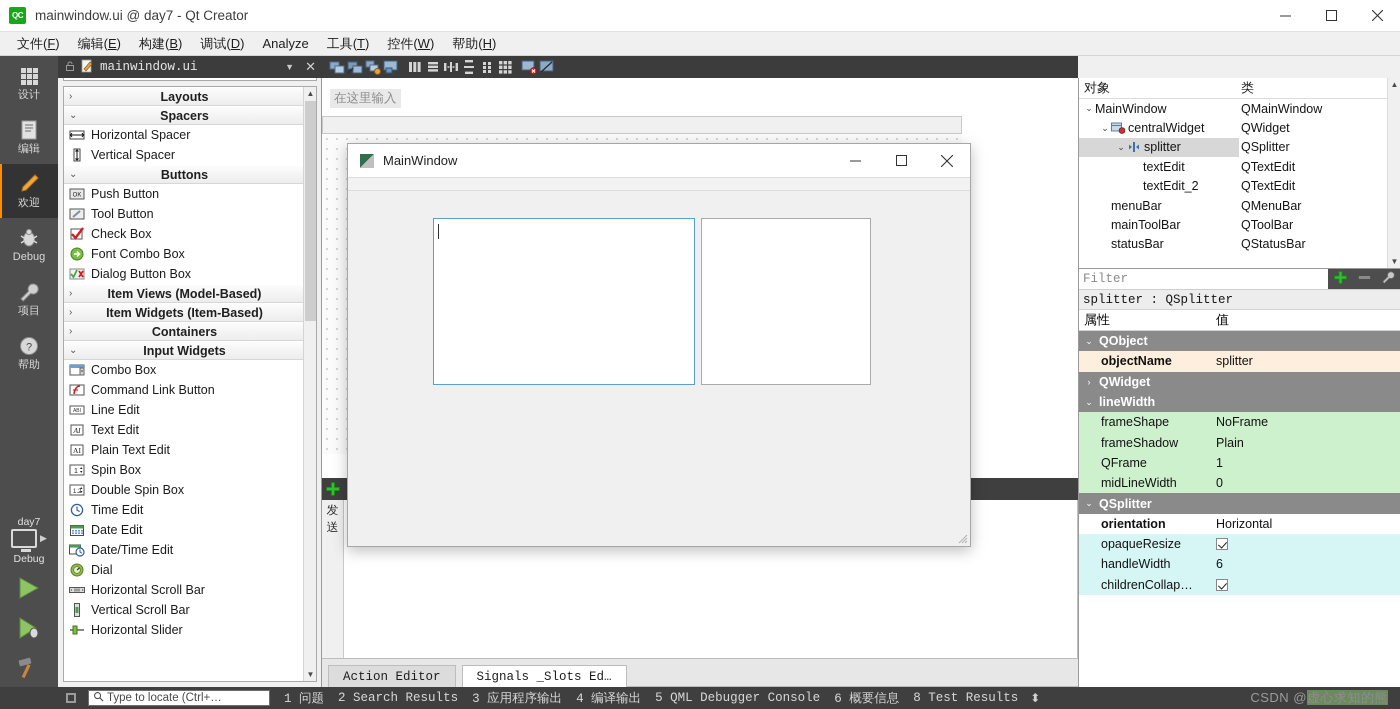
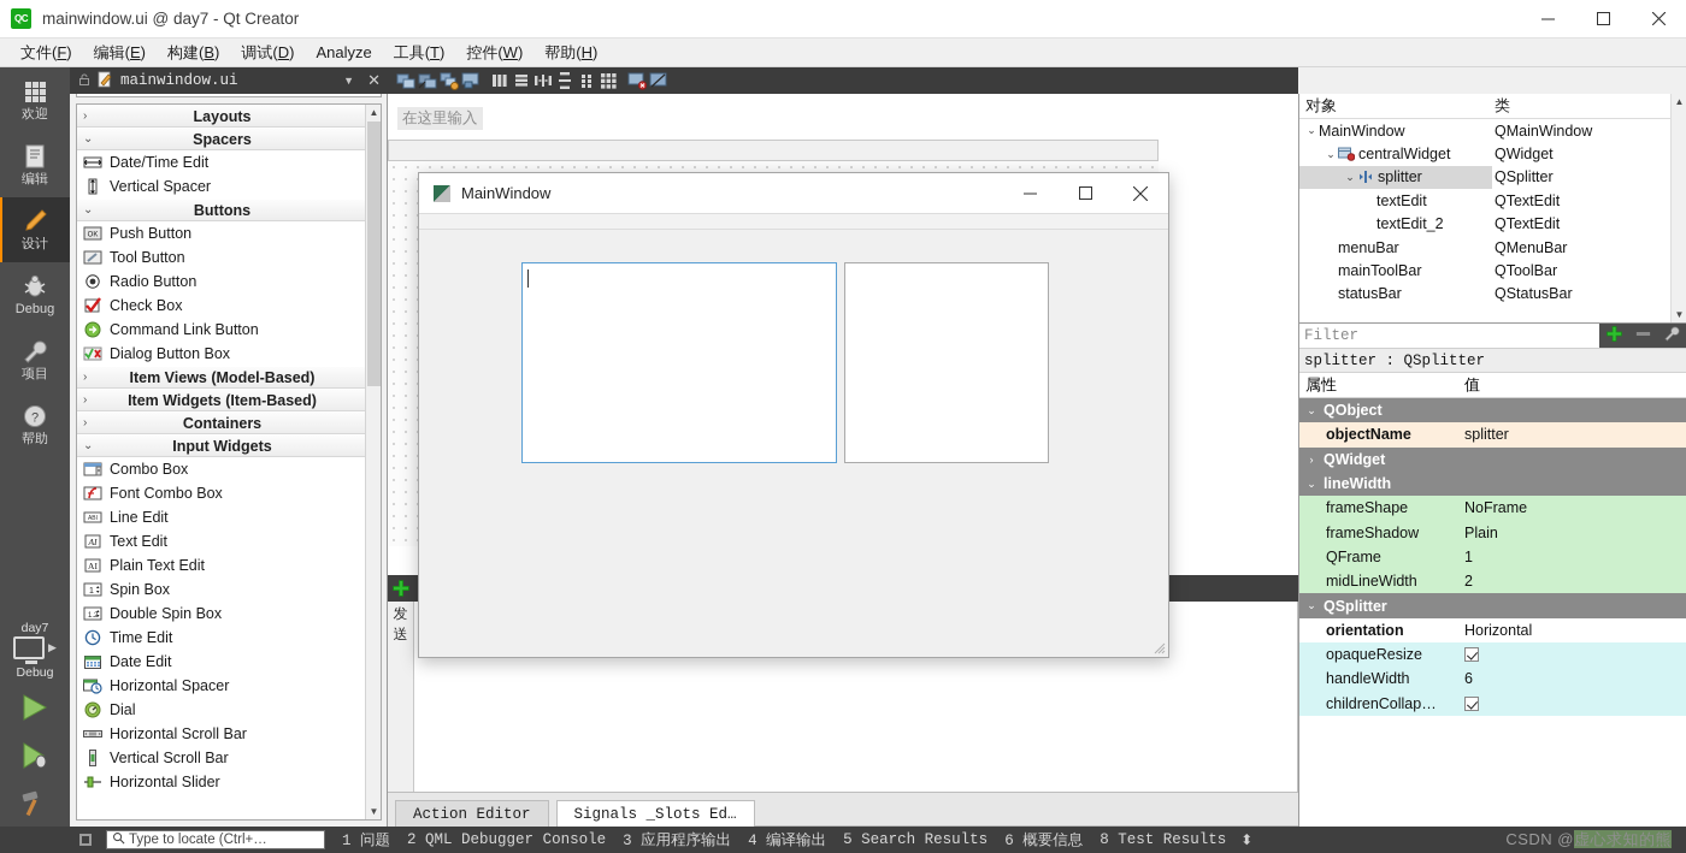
  QC
  mainwindow.ui @ day7 - Qt Creator
  文件(F)
  编辑(E)
  构建(B)
  调试(D)
  Analyze
  工具(T)
  控件(W)
  帮助(H)
- 设计
+ 欢迎
  编辑
- 欢迎
+ 设计
  Debug
  项目
  ?
  帮助
  day7
  ▶
  Debug
  ›
  Layouts
  ⌄
  Spacers
- Horizontal Spacer
+ Date/Time Edit
  Vertical Spacer
  ⌄
  Buttons
  Push Button
  Tool Button
+ Radio Button
  Check Box
- Font Combo Box
+ Command Link Button
  Dialog Button Box
  ›
  Item Views (Model-Based)
  ›
  Item Widgets (Item-Based)
  ›
  Containers
  ⌄
  Input Widgets
  Combo Box
- Command Link Button
+ Font Combo Box
  Line Edit
  AI
  Text Edit
  AI
  Plain Text Edit
  Spin Box
  Double Spin Box
  Time Edit
  Date Edit
- Date/Time Edit
+ Horizontal Spacer
  Dial
  Horizontal Scroll Bar
  Vertical Scroll Bar
  Horizontal Slider
  ▲
  ▼
  mainwindow.ui
  ▼
  ✕
  在这里输入
  发送
  Action Editor
  Signals _Slots Ed…
  MainWindow
  对象
  类
  ⌄
  MainWindow
  QMainWindow
  ⌄
  centralWidget
  QWidget
  ⌄
  splitter
  QSplitter
  textEdit
  QTextEdit
  textEdit_2
  QTextEdit
  menuBar
  QMenuBar
  mainToolBar
  QToolBar
  statusBar
  QStatusBar
  ▲
  ▼
  Filter
  splitter : QSplitter
  属性
  值
  ⌄
  QObject
  objectName
  splitter
  ›
  QWidget
  ⌄
  lineWidth
  frameShape
  NoFrame
  frameShadow
  Plain
  QFrame
  1
  midLineWidth
- 0
+ 2
  ⌄
  QSplitter
  orientation
  Horizontal
  opaqueResize
  handleWidth
  6
  childrenCollap…
  Type to locate (Ctrl+…
  1 问题
- 2 Search Results
+ 2 QML Debugger Console
  3 应用程序输出
  4 编译输出
- 5 QML Debugger Console
+ 5 Search Results
  6 概要信息
  8 Test Results
  ⬍
  CSDN @虚心求知的熊
